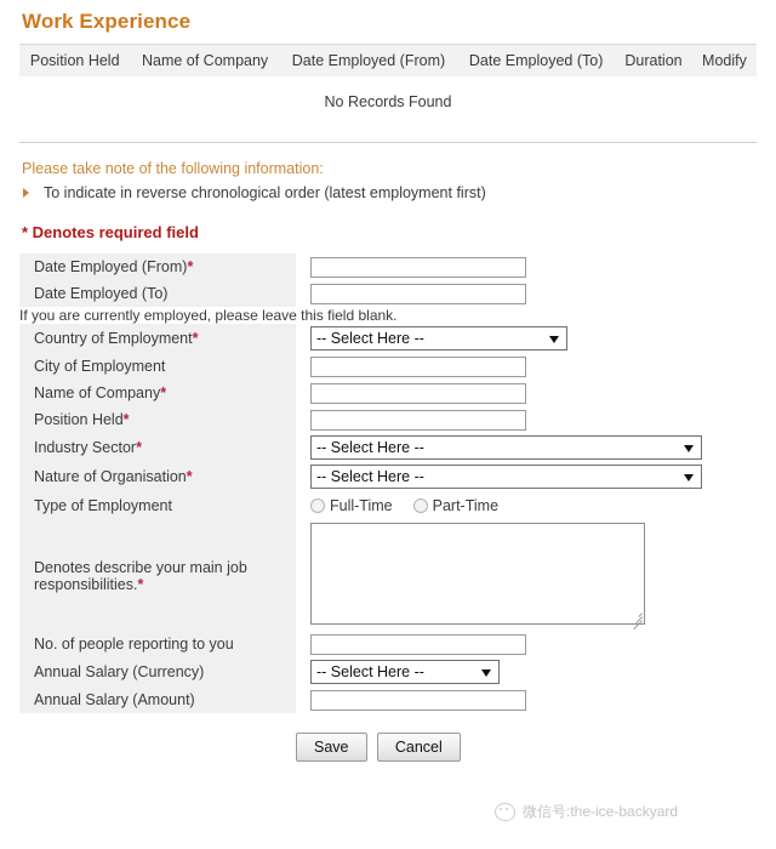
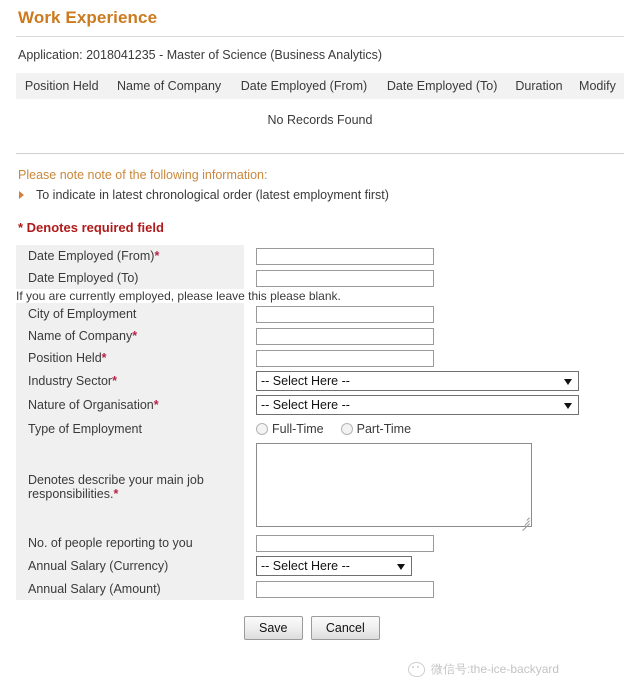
  Work Experience
+ Application: 2018041235 - Master of Science (Business Analytics)
  Position Held	Name of Company	Date Employed (From)	Date Employed (To)	Duration	Modify
  No Records Found
- Please take note of the following information:
+ Please note note of the following information:
- To indicate in reverse chronological order (latest employment first)
+ To indicate in latest chronological order (latest employment first)
  * Denotes required field
  Date Employed (From)*
  Date Employed (To)
- If you are currently employed, please leave this field blank.
+ If you are currently employed, please leave this please blank.
- Country of Employment*	-- Select Here --
  City of Employment
  Name of Company*
  Position Held*
  Industry Sector*	-- Select Here --
  Nature of Organisation*	-- Select Here --
  Type of Employment	Full-Time Part-Time
  Denotes describe your main job responsibilities.*
  No. of people reporting to you
  Annual Salary (Currency)	-- Select Here --
  Annual Salary (Amount)
  Save Cancel
  微信号:the-ice-backyard
